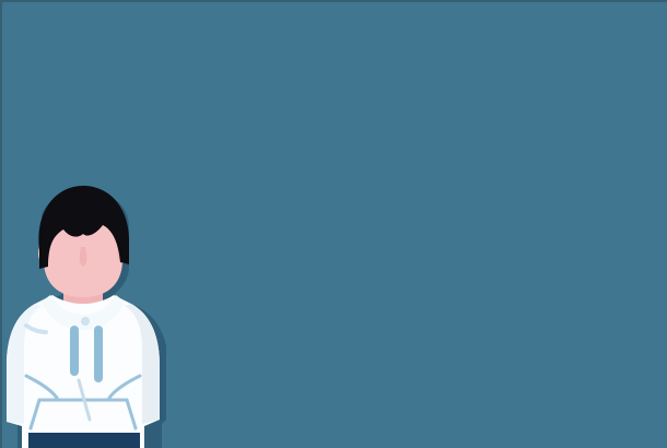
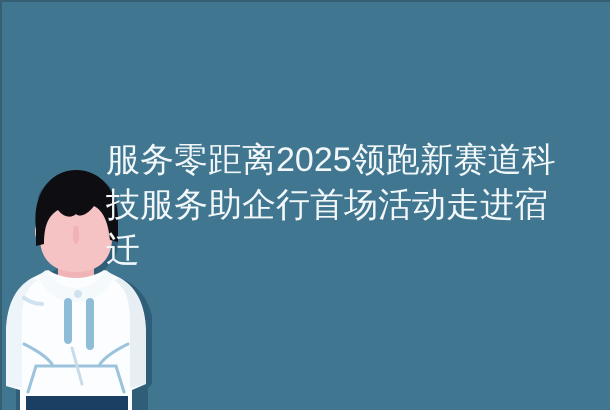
+ 服务零距离2025领跑新赛道科技服务助企行首场活动走进宿迁
